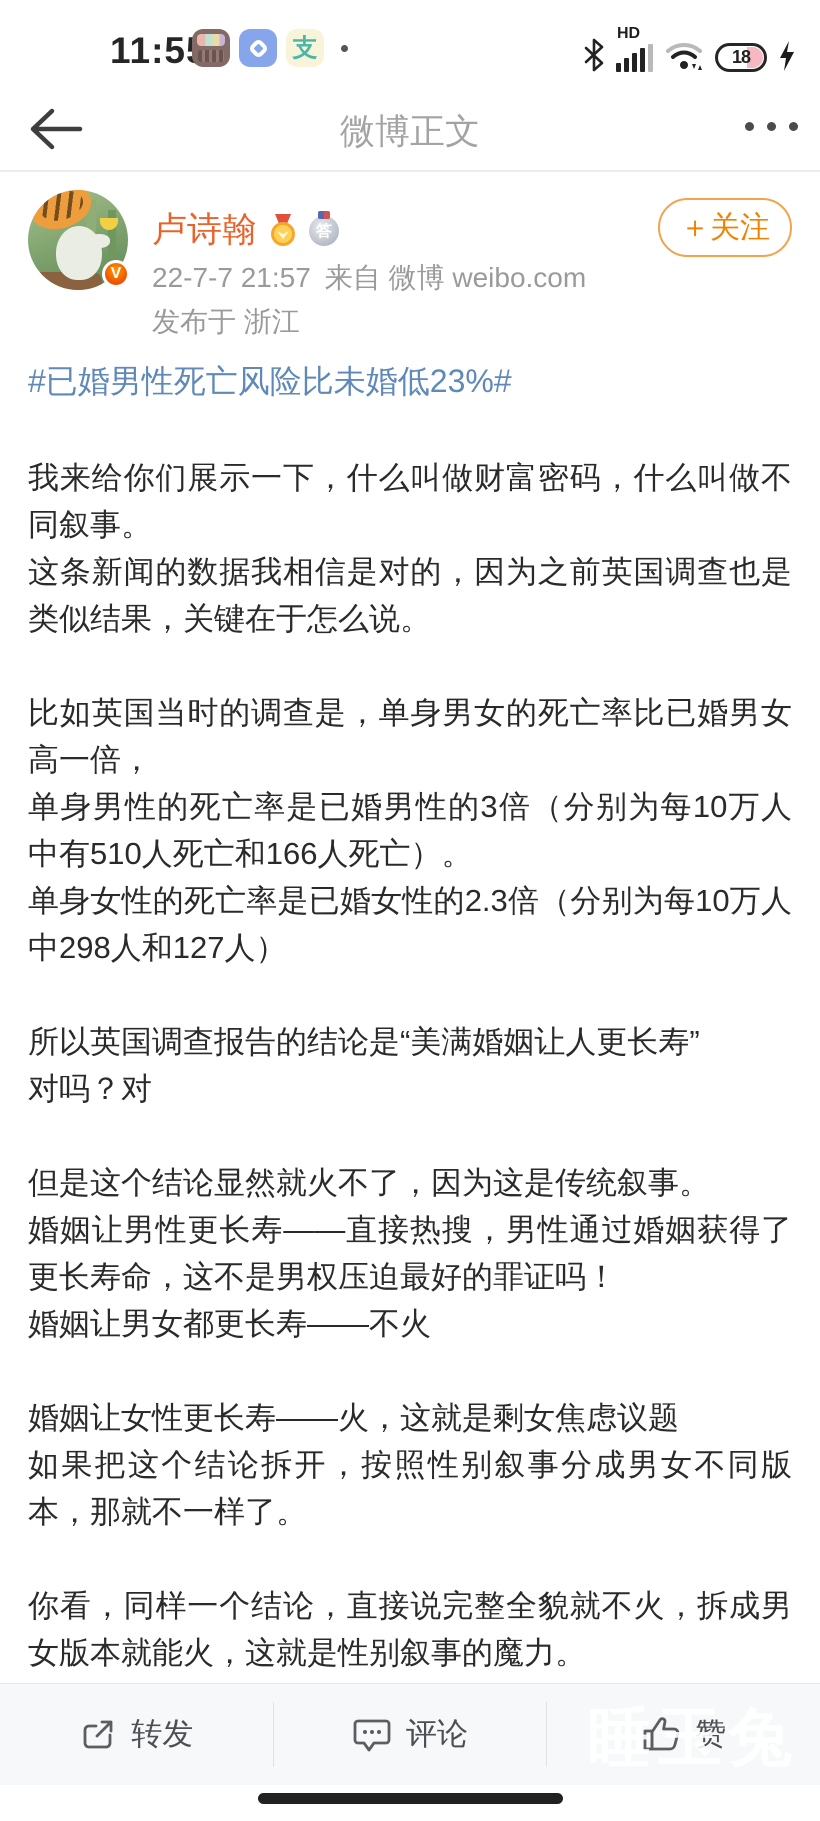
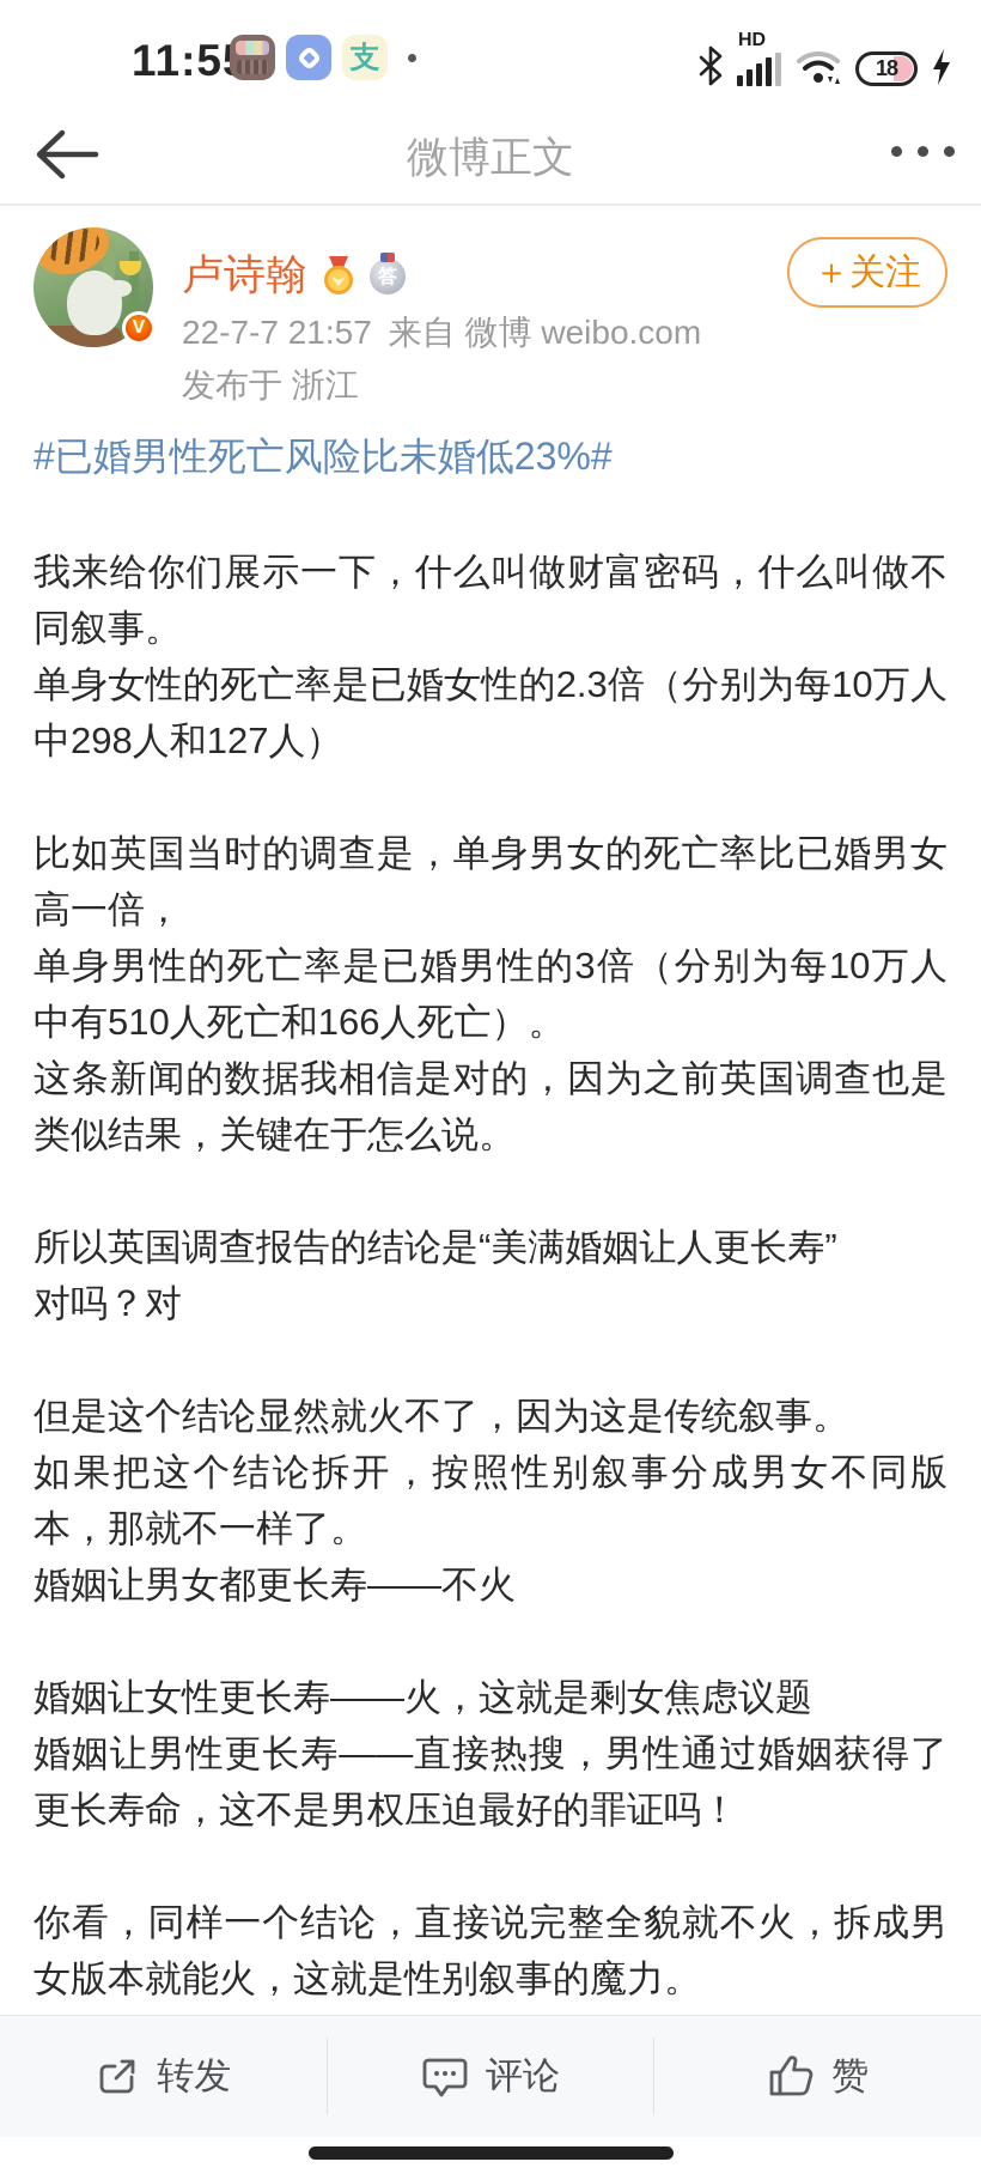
  11:5
  支
  HD
  18
  微博正文
  V
  卢诗翰
  答
  22-7-7 21:57 来自 微博 weibo.com
  发布于 浙江
  ＋关注
  #已婚男性死亡风险比未婚低23%#
  我来给你们展示一下，什么叫做财富密码，什么叫做不同叙事。
- 这条新闻的数据我相信是对的，因为之前英国调查也是类似结果，关键在于怎么说。
+ 单身女性的死亡率是已婚女性的2.3倍（分别为每10万人中298人和127人）
  比如英国当时的调查是，单身男女的死亡率比已婚男女高一倍，
  单身男性的死亡率是已婚男性的3倍（分别为每10万人中有510人死亡和166人死亡）。
- 单身女性的死亡率是已婚女性的2.3倍（分别为每10万人中298人和127人）
+ 这条新闻的数据我相信是对的，因为之前英国调查也是类似结果，关键在于怎么说。
  所以英国调查报告的结论是“美满婚姻让人更长寿”
  对吗？对
  但是这个结论显然就火不了，因为这是传统叙事。
- 婚姻让男性更长寿——直接热搜，男性通过婚姻获得了更长寿命，这不是男权压迫最好的罪证吗！
+ 如果把这个结论拆开，按照性别叙事分成男女不同版本，那就不一样了。
  婚姻让男女都更长寿——不火
  婚姻让女性更长寿——火，这就是剩女焦虑议题
- 如果把这个结论拆开，按照性别叙事分成男女不同版本，那就不一样了。
+ 婚姻让男性更长寿——直接热搜，男性通过婚姻获得了更长寿命，这不是男权压迫最好的罪证吗！
  你看，同样一个结论，直接说完整全貌就不火，拆成男女版本就能火，这就是性别叙事的魔力。
  转发
  评论
  赞
- 睡玉兔
